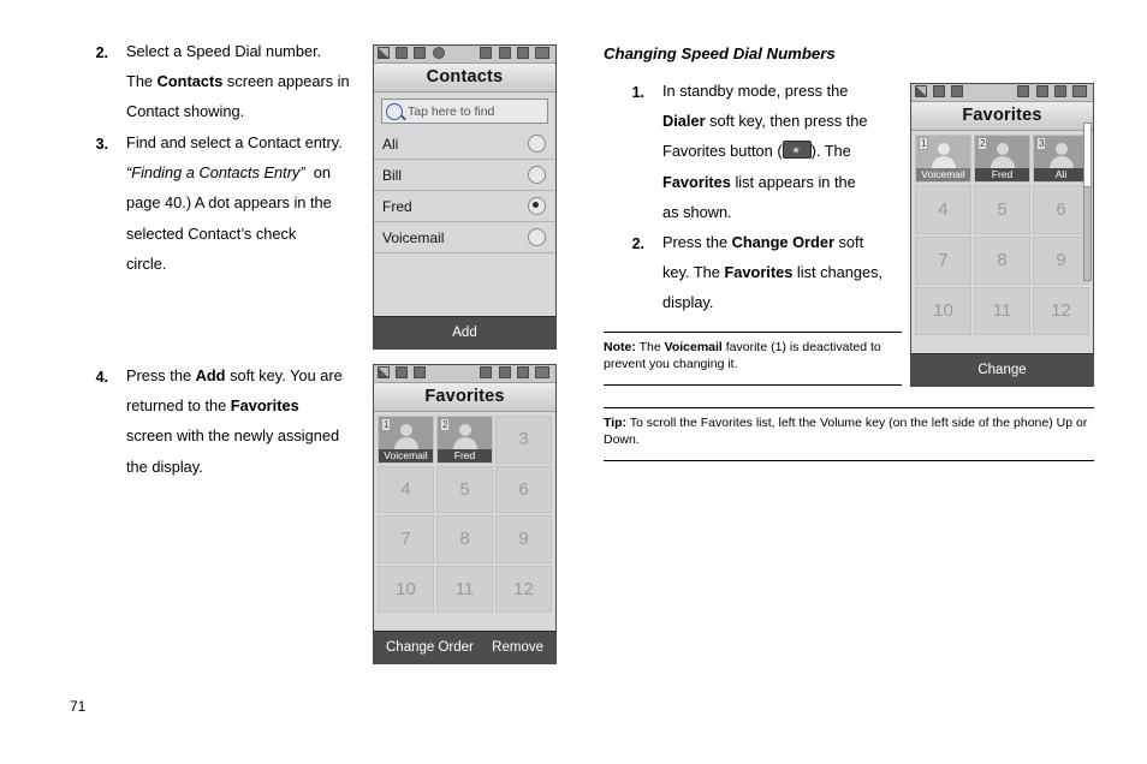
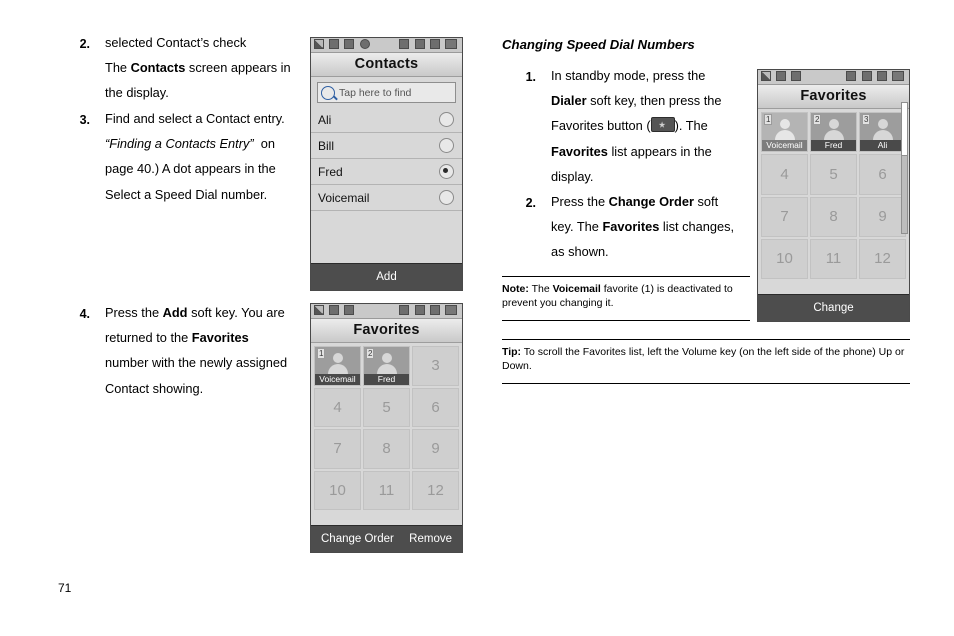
  2.
- Select a Speed Dial number.
+ selected Contact’s check
  The Contacts screen appears in
- Contact showing.
+ the display.
  3.
  Find and select a Contact entry.
  “Finding a Contacts Entry” on
  page 40.) A dot appears in the
- selected Contact’s check
+ Select a Speed Dial number.
- circle.
  4.
  Press the Add soft key. You are
  returned to the Favorites
- screen with the newly assigned
+ number with the newly assigned
- the display.
+ Contact showing.
  Contacts
  Tap here to find
  Ali
  Bill
  Fred
  Voicemail
  Add
  Favorites
  1
  Voicemail
  2
  Fred
  3
  4
  5
  6
  7
  8
  9
  10
  11
  12
  Change Order
  Remove
  Changing Speed Dial Numbers
  1.
  In standby mode, press the
  Dialer soft key, then press the
  Favorites button ( ). The
  Favorites list appears in the
- as shown.
+ display.
  2.
  Press the Change Order soft
  key. The Favorites list changes,
- display.
+ as shown.
  Note: The Voicemail favorite (1) is deactivated to prevent you changing it.
  Tip: To scroll the Favorites list, left the Volume key (on the left side of the phone) Up or Down.
  Favorites
  1
  Voicemail
  2
  Fred
  3
  Ali
  4
  5
  6
  7
  8
  9
  10
  11
  12
  Change
  71
